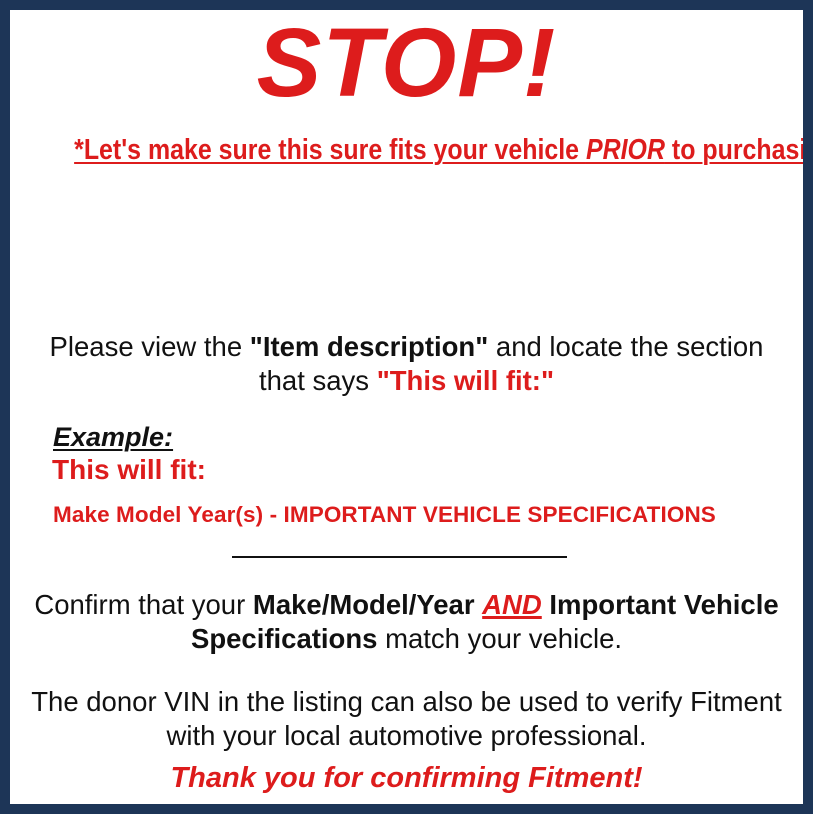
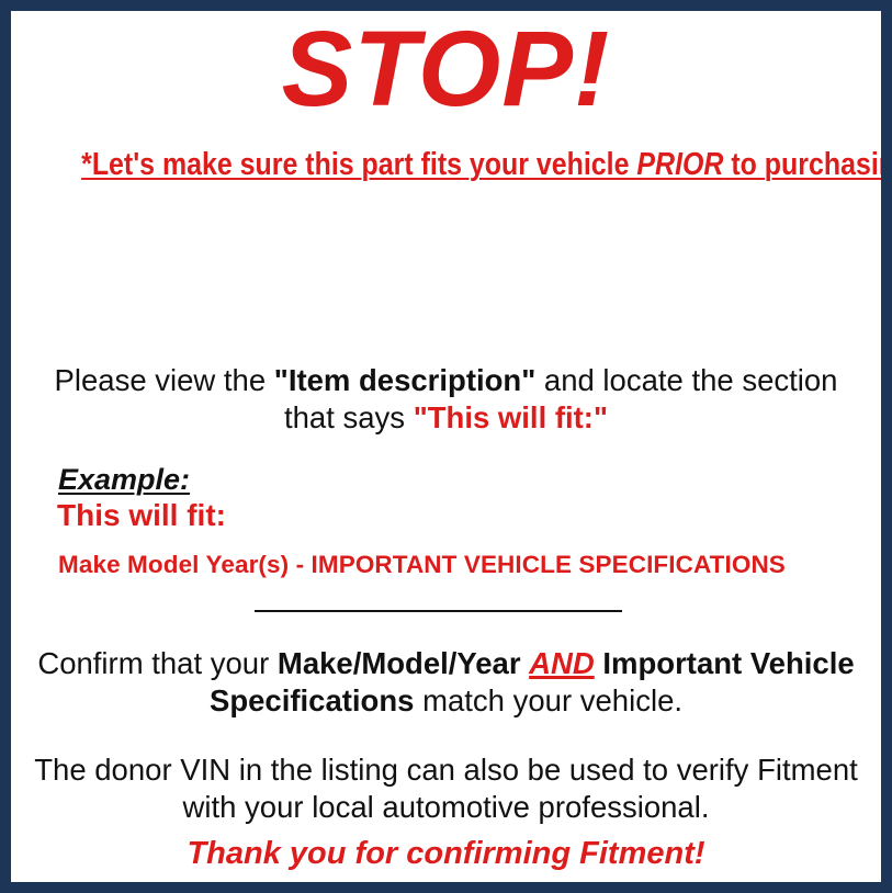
  STOP!
- *Let's make sure this sure fits your vehicle PRIOR to purchasi
+ *Let's make sure this part fits your vehicle PRIOR to purchasi
  Please view the "Item description" and locate the section that says "This will fit:"
  Example:
  This will fit:
  Make Model Year(s) - IMPORTANT VEHICLE SPECIFICATIONS
  Confirm that your Make/Model/Year AND Important Vehicle Specifications match your vehicle.
  The donor VIN in the listing can also be used to verify Fitment with your local automotive professional.
  Thank you for confirming Fitment!
